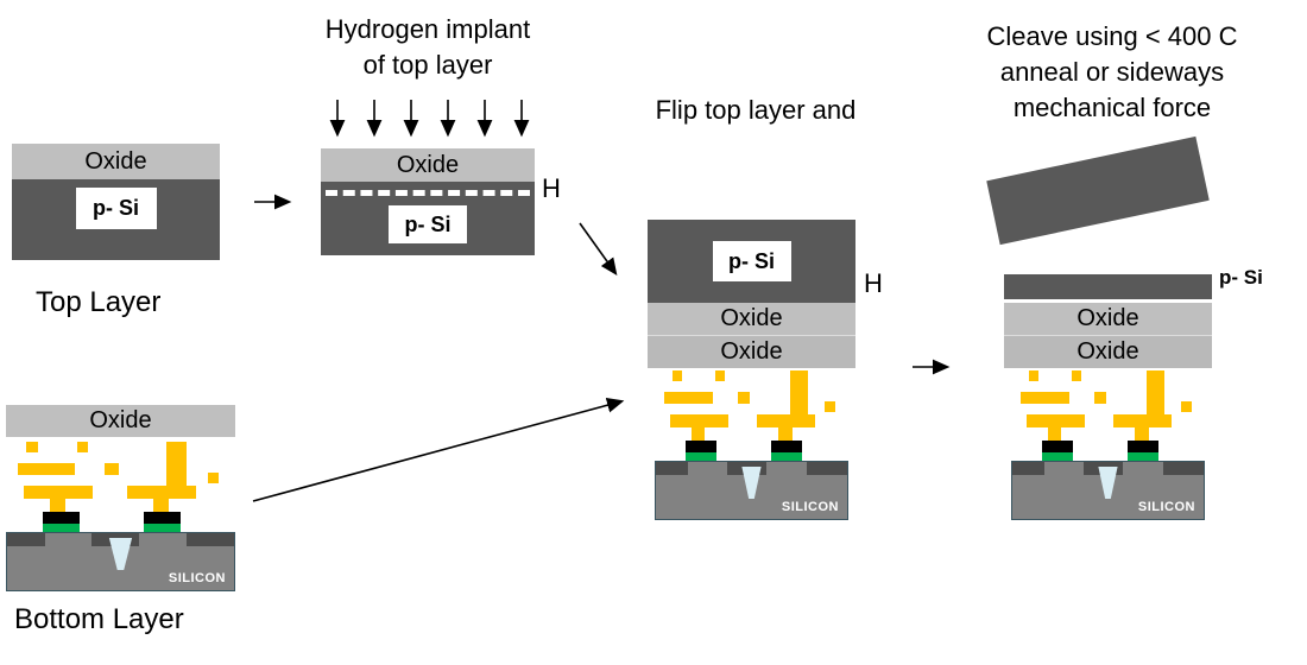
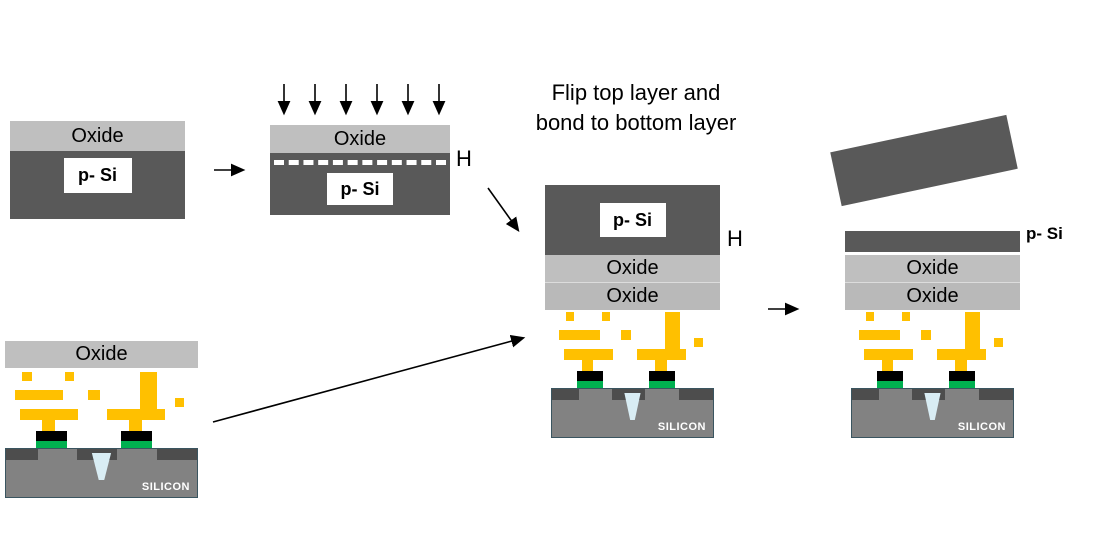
  Oxide
  p- Si
- Top Layer
- Hydrogen implant
- of top layer
  Oxide
  p- Si
  H
  Oxide
  SILICON
- Bottom Layer
  Flip top layer and
+ bond to bottom layer
  p- Si
  Oxide
  Oxide
  H
  SILICON
- Cleave using < 400 C
- anneal or sideways
- mechanical force
  Oxide
  Oxide
  p- Si
  SILICON
